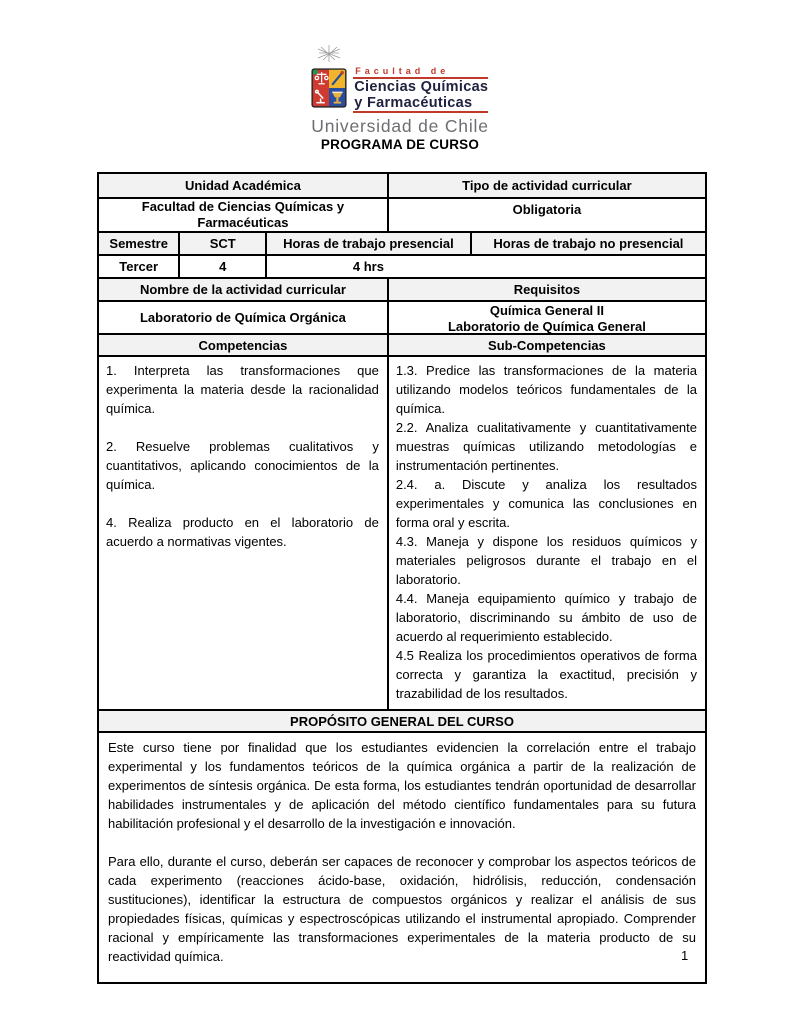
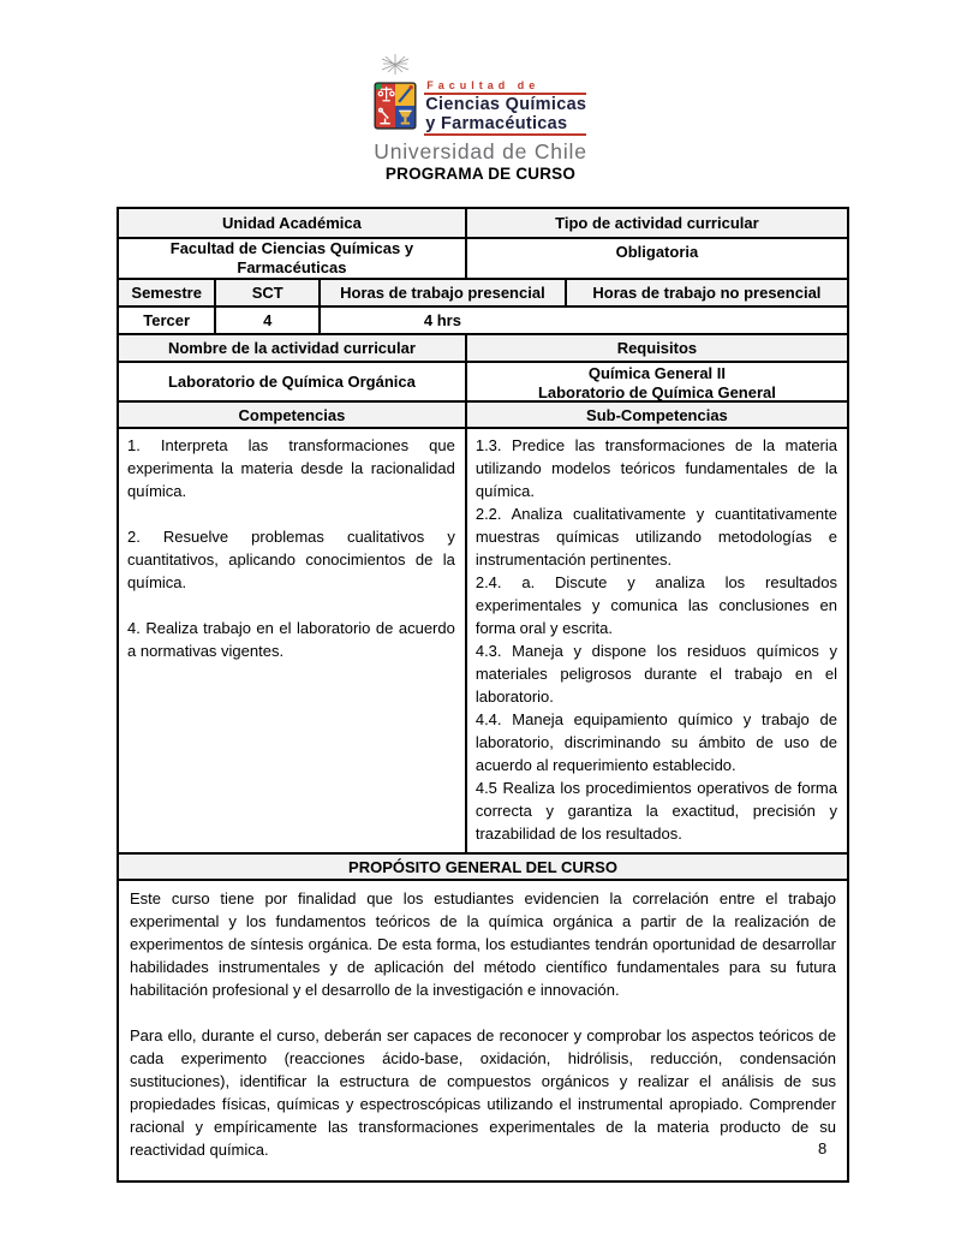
  Facultad de
  Ciencias Químicas
  y Farmacéuticas
  Universidad de Chile
  PROGRAMA DE CURSO
  Unidad Académica
  Tipo de actividad curricular
  Facultad de Ciencias Químicas y Farmacéuticas
  Obligatoria
  Semestre
  SCT
  Horas de trabajo presencial
  Horas de trabajo no presencial
  Tercer
  4
  4 hrs
  Nombre de la actividad curricular
  Requisitos
  Laboratorio de Química Orgánica
  Química General II
  Laboratorio de Química General
  Competencias
  Sub-Competencias
  1. Interpreta las transformaciones que experimenta la materia desde la racionalidad química.
  2. Resuelve problemas cualitativos y cuantitativos, aplicando conocimientos de la química.
- 4. Realiza producto en el laboratorio de acuerdo a normativas vigentes.
+ 4. Realiza trabajo en el laboratorio de acuerdo a normativas vigentes.
  1.3. Predice las transformaciones de la materia utilizando modelos teóricos fundamentales de la química.
  2.2. Analiza cualitativamente y cuantitativamente muestras químicas utilizando metodologías e instrumentación pertinentes.
  2.4. a. Discute y analiza los resultados experimentales y comunica las conclusiones en forma oral y escrita.
  4.3. Maneja y dispone los residuos químicos y materiales peligrosos durante el trabajo en el laboratorio.
  4.4. Maneja equipamiento químico y trabajo de laboratorio, discriminando su ámbito de uso de acuerdo al requerimiento establecido.
  4.5 Realiza los procedimientos operativos de forma correcta y garantiza la exactitud, precisión y trazabilidad de los resultados.
  PROPÓSITO GENERAL DEL CURSO
  Este curso tiene por finalidad que los estudiantes evidencien la correlación entre el trabajo experimental y los fundamentos teóricos de la química orgánica a partir de la realización de experimentos de síntesis orgánica. De esta forma, los estudiantes tendrán oportunidad de desarrollar habilidades instrumentales y de aplicación del método científico fundamentales para su futura habilitación profesional y el desarrollo de la investigación e innovación.
  Para ello, durante el curso, deberán ser capaces de reconocer y comprobar los aspectos teóricos de cada experimento (reacciones ácido-base, oxidación, hidrólisis, reducción, condensación sustituciones), identificar la estructura de compuestos orgánicos y realizar el análisis de sus propiedades físicas, químicas y espectroscópicas utilizando el instrumental apropiado. Comprender racional y empíricamente las transformaciones experimentales de la materia producto de su reactividad química.
- 1
+ 8
